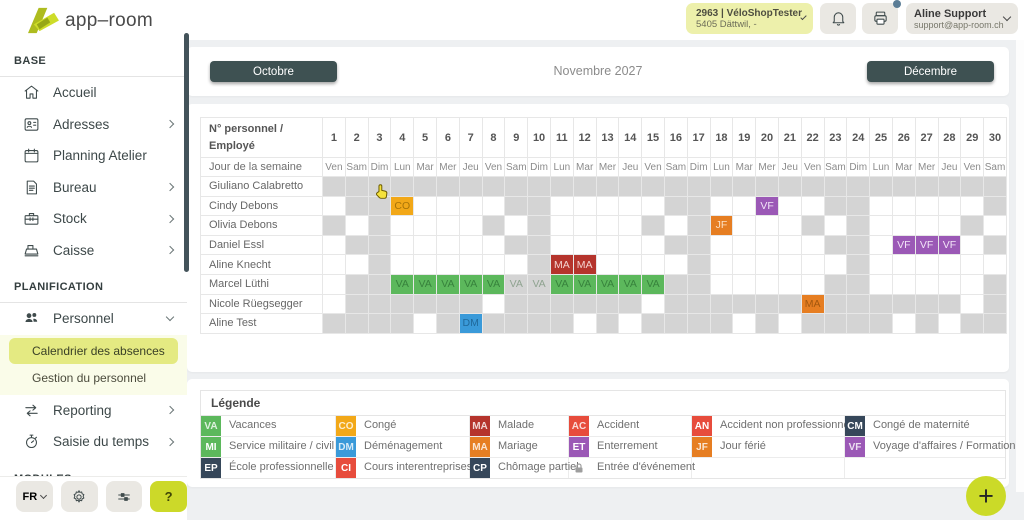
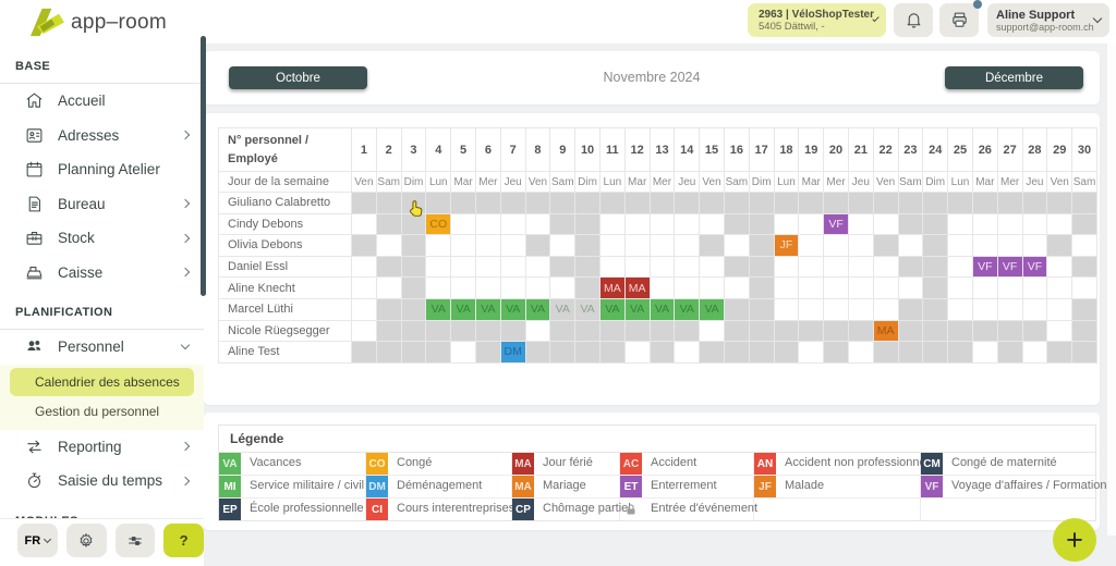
  app–room
  2963 | VéloShopTester
  5405 Dättwil, -
  Aline Support
  support@app-room.ch
  BASE
  Accueil
  Adresses
  Planning Atelier
  Bureau
  Stock
  Caisse
  PLANIFICATION
  Personnel
  Calendrier des absences
  Gestion du personnel
  Reporting
  Saisie du temps
  FR
  ?
  Octobre
- Novembre 2027
+ Novembre 2024
  Décembre
  N° personnel / Employé	1	2	3	4	5	6	7	8	9	10	11	12	13	14	15	16	17	18	19	20	21	22	23	24	25	26	27	28	29	30
  Jour de la semaine	Ven	Sam	Dim	Lun	Mar	Mer	Jeu	Ven	Sam	Dim	Lun	Mar	Mer	Jeu	Ven	Sam	Dim	Lun	Mar	Mer	Jeu	Ven	Sam	Dim	Lun	Mar	Mer	Jeu	Ven	Sam
  Giuliano Calabretto
  Cindy Debons				CO																VF
  Olivia Debons																		JF
  Daniel Essl																										VF	VF	VF
  Aline Knecht											MA	MA
  Marcel Lüthi				VA	VA	VA	VA	VA	VA	VA	VA	VA	VA	VA	VA
  Nicole Rüegsegger																						MA
  Aline Test							DM
  Légende
  VA
  Vacances
  CO
  Congé
  MA
- Malade
+ Jour férié
  AC
  Accident
  AN
  Accident non professionn
  CM
  Congé de maternité
  MI
  Service militaire / civil
  DM
  Déménagement
  MA
  Mariage
  ET
  Enterrement
  JF
- Jour férié
+ Malade
  VF
  Voyage d'affaires / Formation
  EP
  École professionnelle
  CI
  Cours interentreprise
  CP
  Chômage partie
  Entrée d'événement
  +
